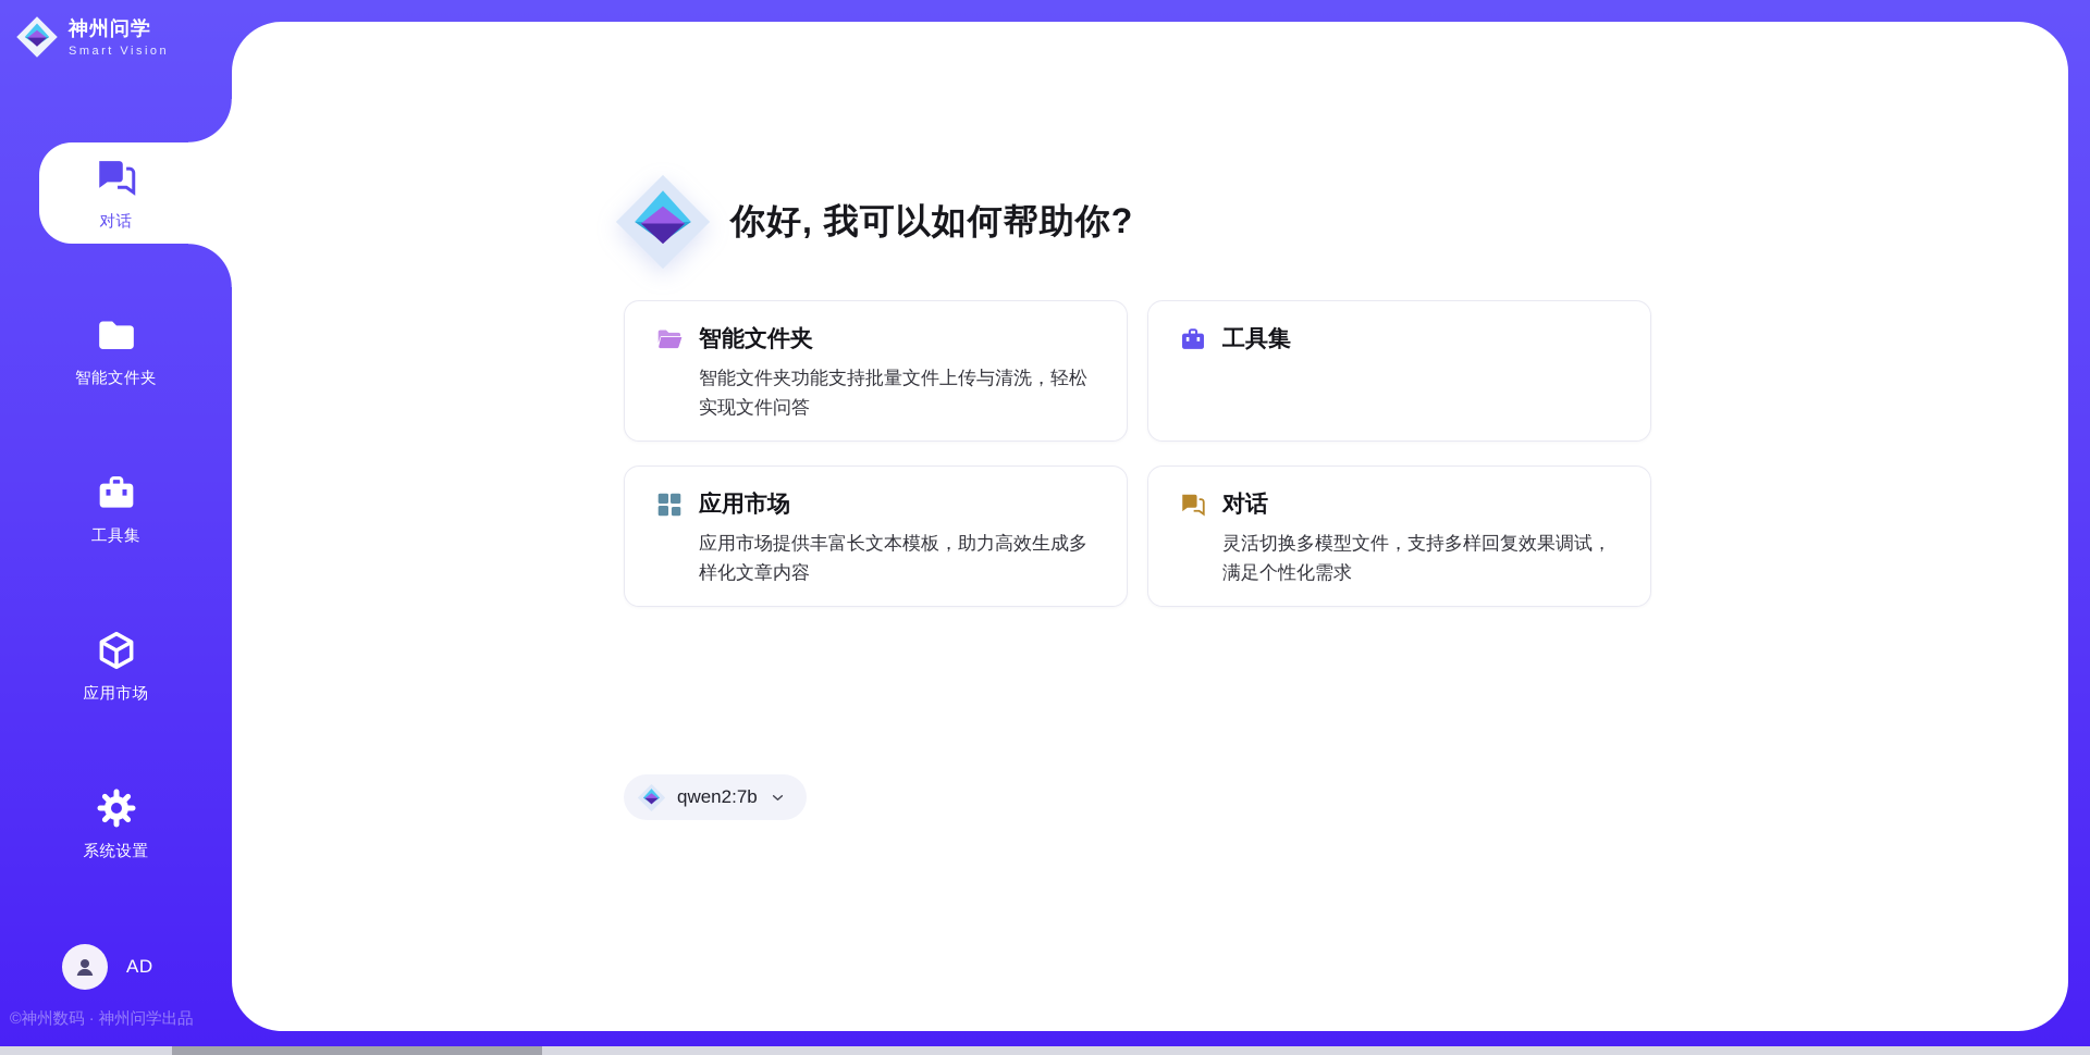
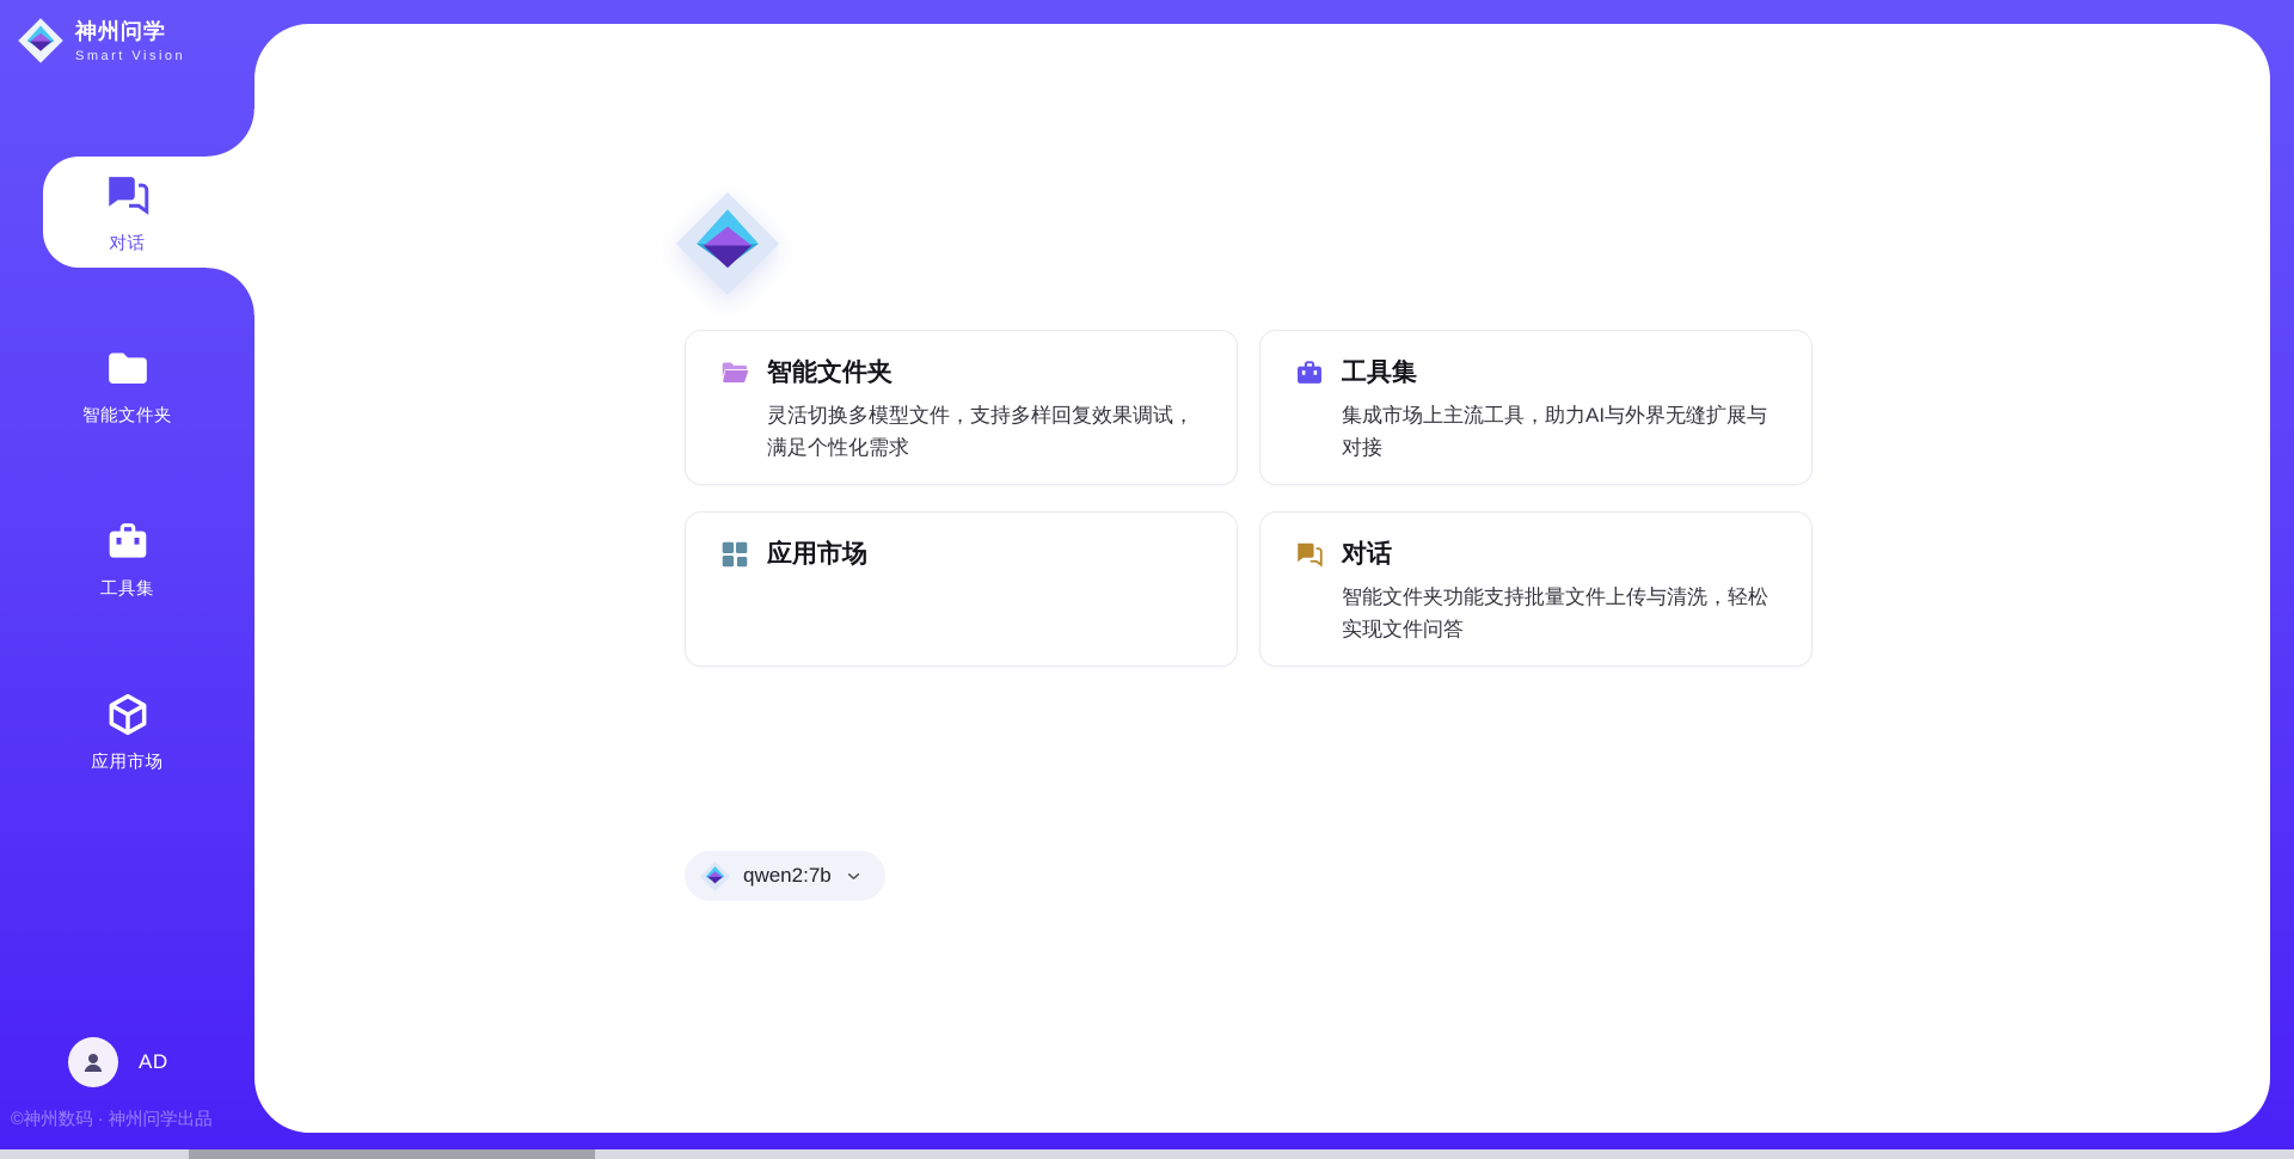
  神州问学
  Smart Vision
  对话
  智能文件夹
  工具集
  应用市场
- 系统设置
  AD
  ©神州数码 · 神州问学出品
- 你好, 我可以如何帮助你?
  智能文件夹
- 智能文件夹功能支持批量文件上传与清洗，轻松实现文件问答
+ 灵活切换多模型文件，支持多样回复效果调试，满足个性化需求
  工具集
+ 集成市场上主流工具，助力AI与外界无缝扩展与对接
  应用市场
- 应用市场提供丰富长文本模板，助力高效生成多样化文章内容
  对话
- 灵活切换多模型文件，支持多样回复效果调试，满足个性化需求
+ 智能文件夹功能支持批量文件上传与清洗，轻松实现文件问答
  qwen2:7b
